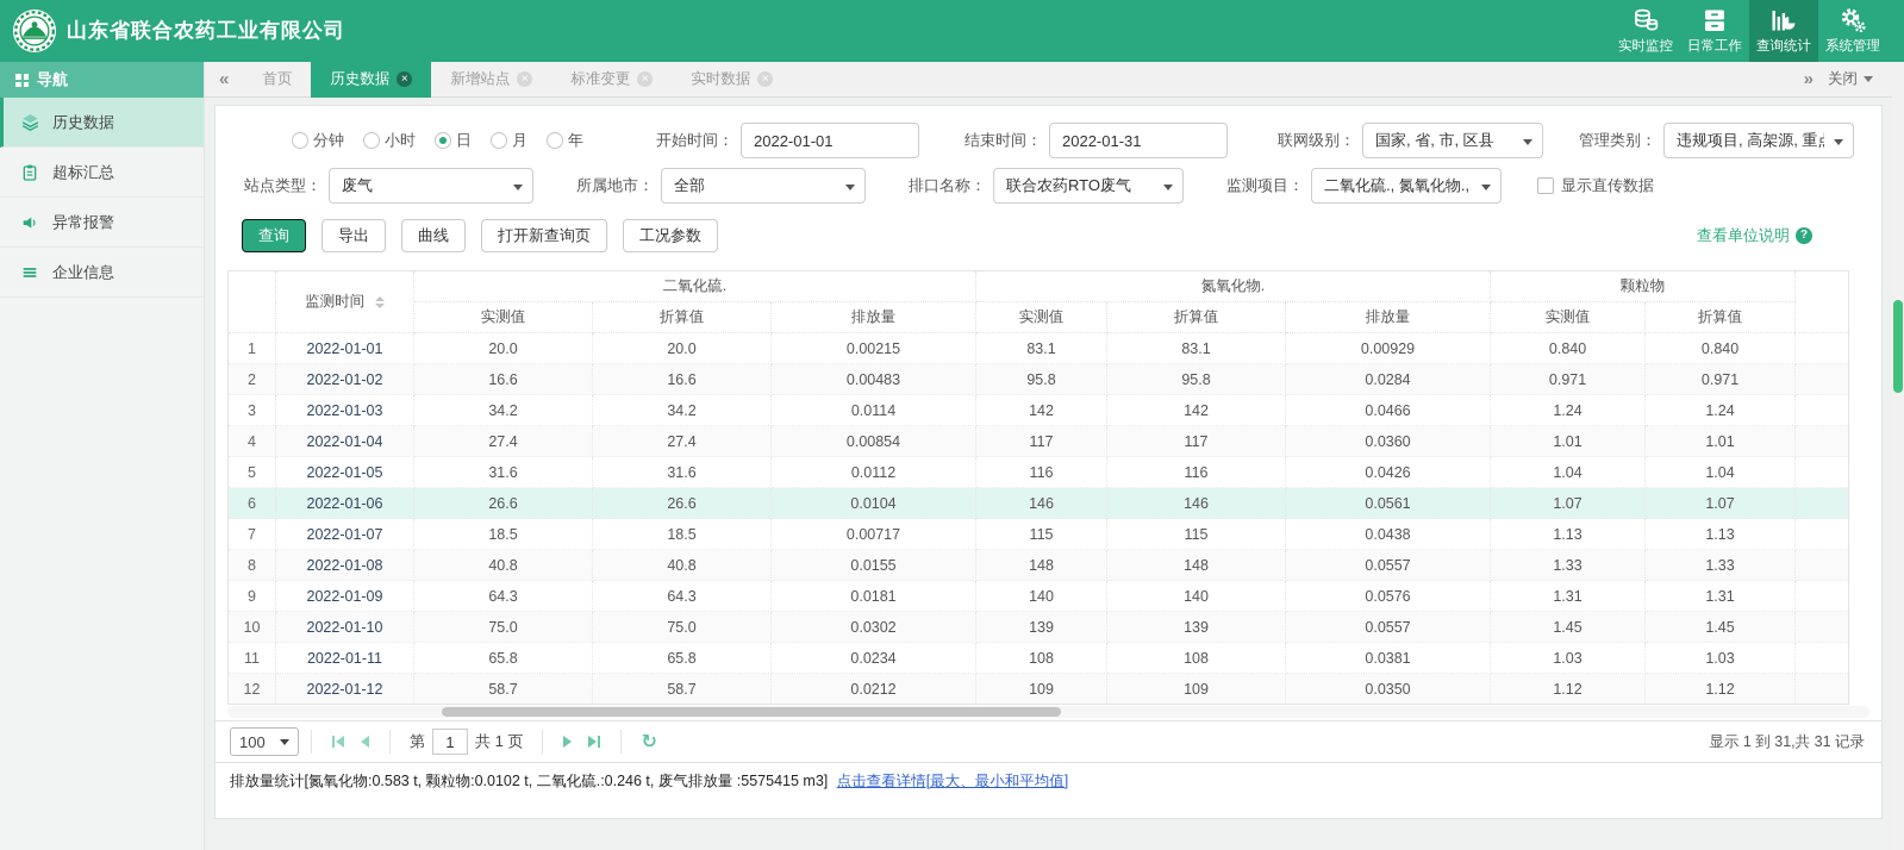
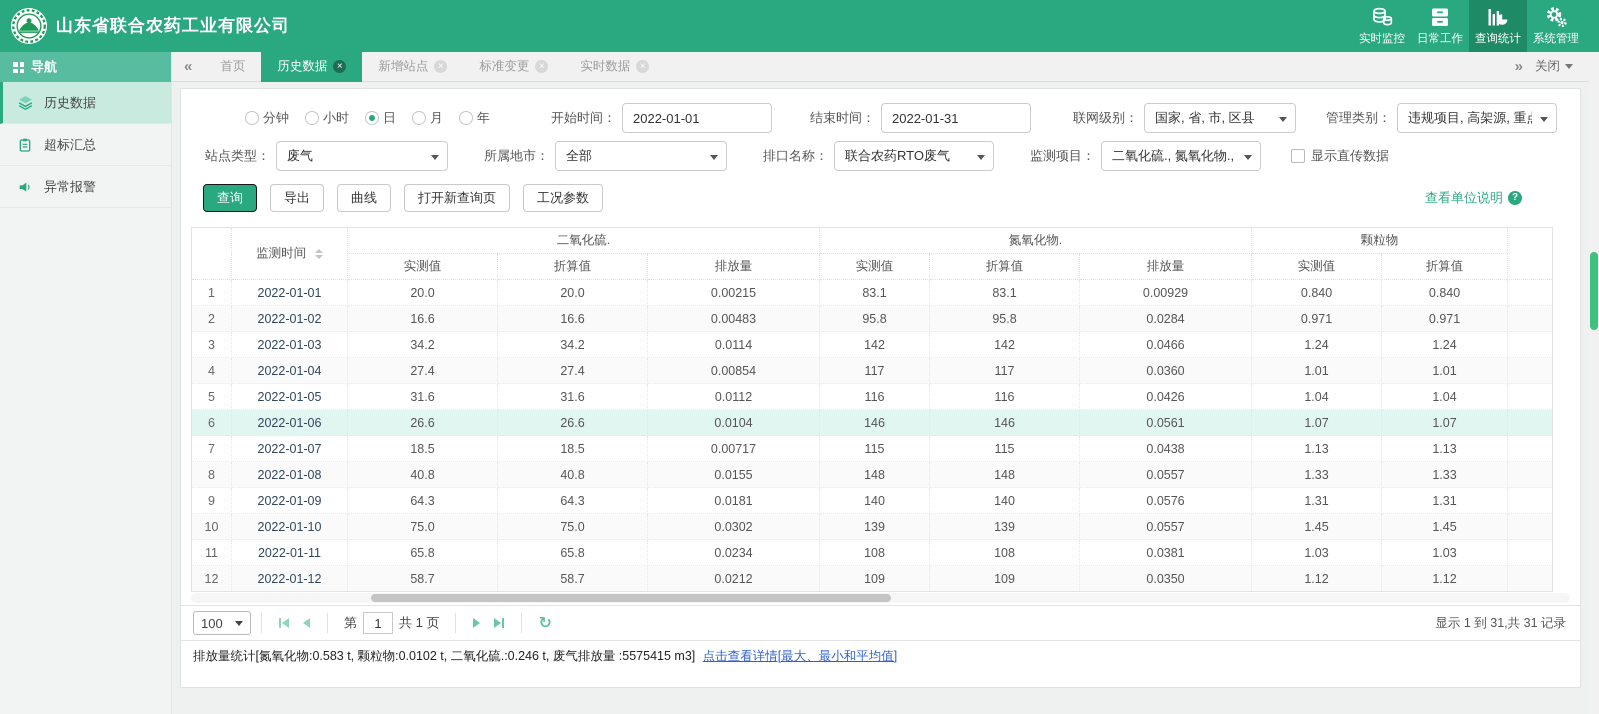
  山东省联合农药工业有限公司
  实时监控
  日常工作
  查询统计
  系统管理
  导航
  历史数据
  超标汇总
  异常报警
- 企业信息
  «
  首页
  历史数据
  ×
  新增站点
  ×
  标准变更
  ×
  实时数据
  ×
  »
  关闭
  分钟
  小时
  日
  月
  年
  开始时间：
  2022-01-01
  结束时间：
  2022-01-31
  联网级别：
  国家, 省, 市, 区县
  管理类别：
  违规项目, 高架源, 重
  站点类型：
  废气
  所属地市：
  全部
  排口名称：
  联合农药RTO废气
  监测项目：
  二氧化硫., 氮氧化物.,
  显示直传数据
  查询
  导出
  曲线
  打开新查询页
  工况参数
  查看单位说明
  ?
  	监测时间	二氧化硫.	氮氧化物.	颗粒物
  实测值	折算值	排放量	实测值	折算值	排放量	实测值	折算值
  1	2022-01-01	20.0	20.0	0.00215	83.1	83.1	0.00929	0.840	0.840
  2	2022-01-02	16.6	16.6	0.00483	95.8	95.8	0.0284	0.971	0.971
  3	2022-01-03	34.2	34.2	0.0114	142	142	0.0466	1.24	1.24
  4	2022-01-04	27.4	27.4	0.00854	117	117	0.0360	1.01	1.01
  5	2022-01-05	31.6	31.6	0.0112	116	116	0.0426	1.04	1.04
  6	2022-01-06	26.6	26.6	0.0104	146	146	0.0561	1.07	1.07
  7	2022-01-07	18.5	18.5	0.00717	115	115	0.0438	1.13	1.13
  8	2022-01-08	40.8	40.8	0.0155	148	148	0.0557	1.33	1.33
  9	2022-01-09	64.3	64.3	0.0181	140	140	0.0576	1.31	1.31
  10	2022-01-10	75.0	75.0	0.0302	139	139	0.0557	1.45	1.45
  11	2022-01-11	65.8	65.8	0.0234	108	108	0.0381	1.03	1.03
  12	2022-01-12	58.7	58.7	0.0212	109	109	0.0350	1.12	1.12
  100
  第
  1
  共 1 页
  ↻
  显示 1 到 31,共 31 记录
  排放量统计[氮氧化物:0.583 t, 颗粒物:0.0102 t, 二氧化硫.:0.246 t, 废气排放量 :5575415 m3] 点击查看详情[最大、最小和平均值]
